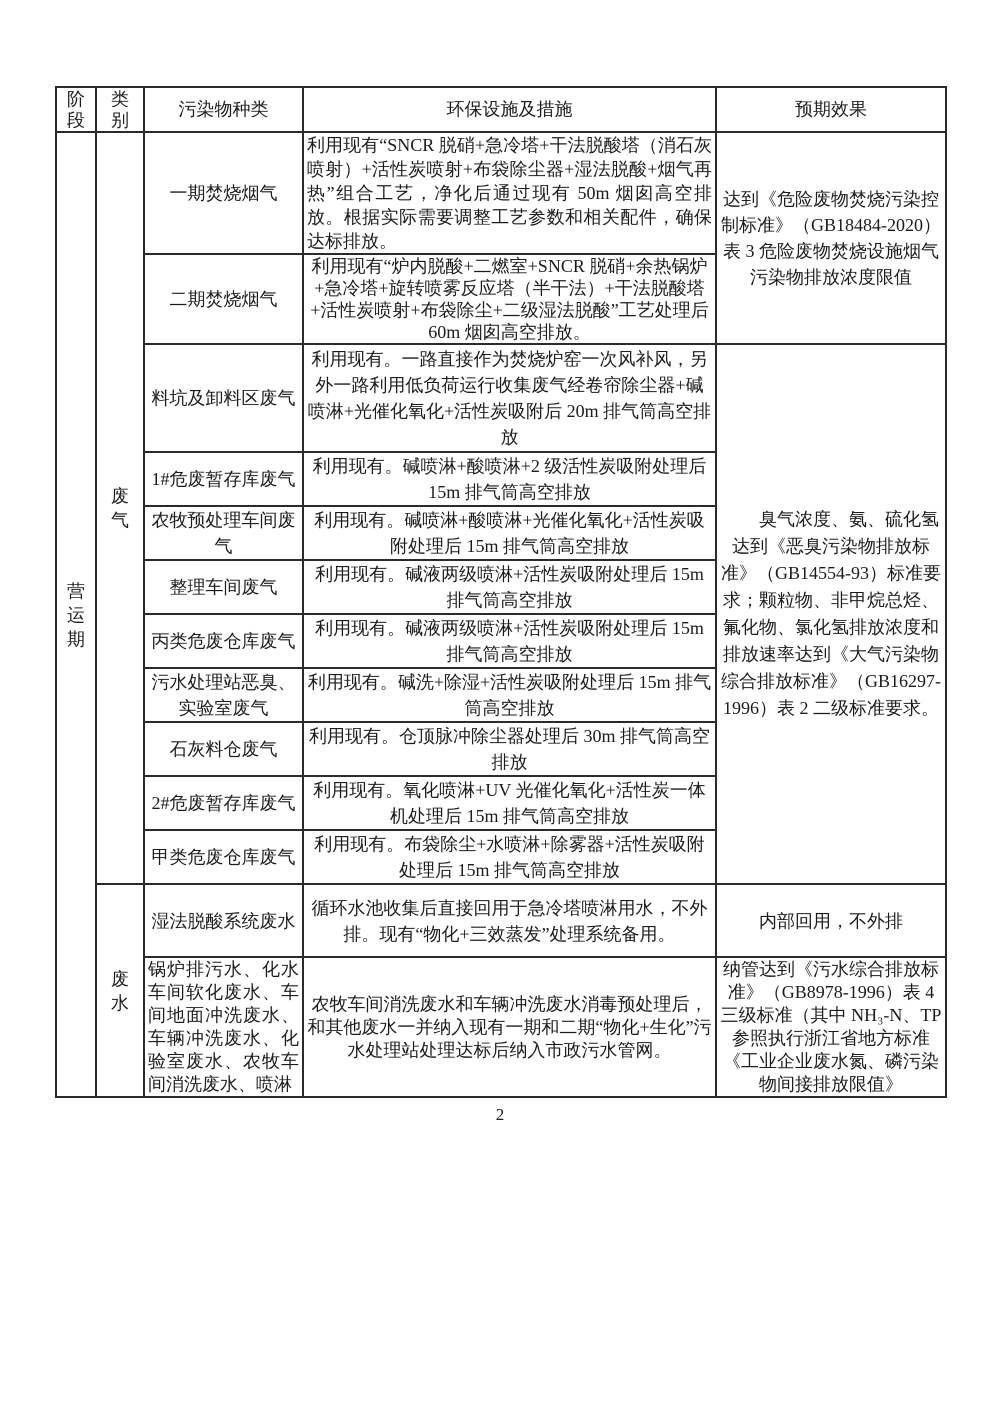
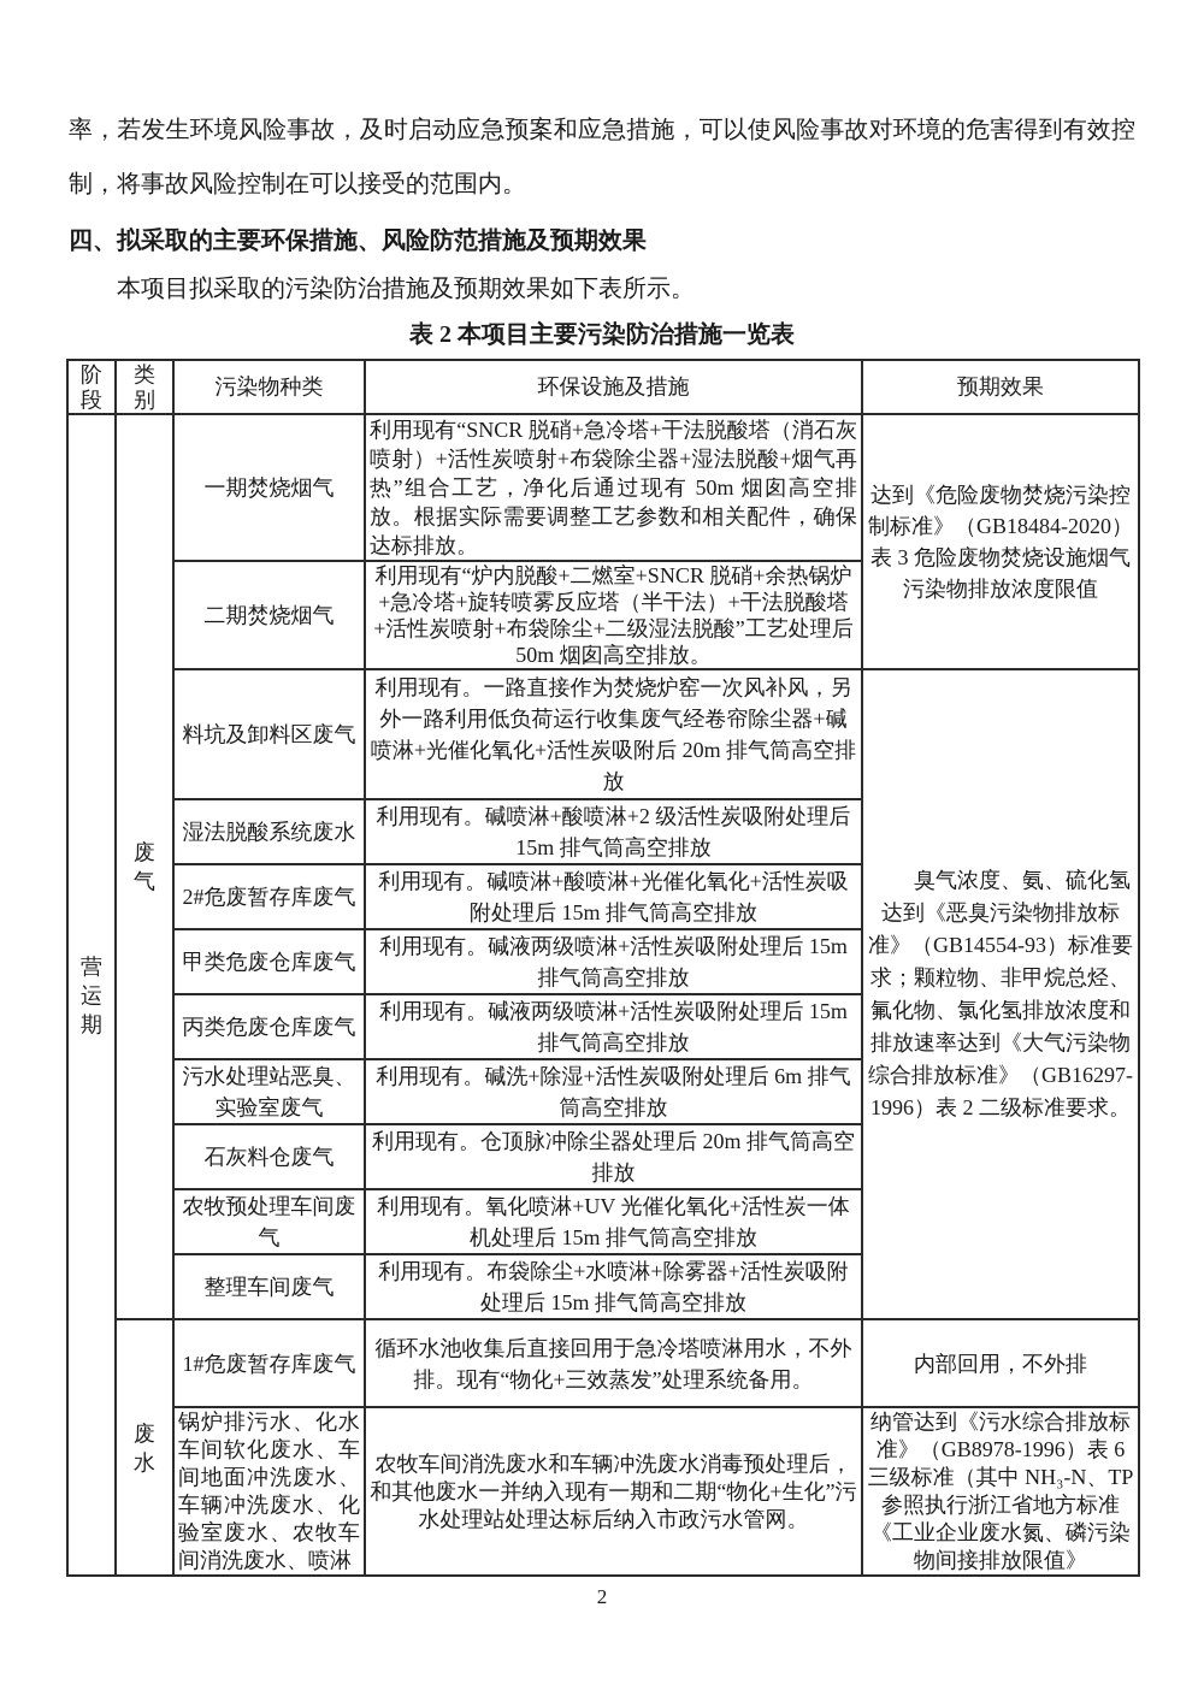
+ 率，若发生环境风险事故，及时启动应急预案和应急措施，可以使风险事故对环境的危害得到有效控制，将事故风险控制在可以接受的范围内。
+ 四、拟采取的主要环保措施、风险防范措施及预期效果
+ 本项目拟采取的污染防治措施及预期效果如下表所示。
+ 表 2 本项目主要污染防治措施一览表
  阶 段	类 别	污染物种类	环保设施及措施	预期效果
  营 运 期	废 气	一期焚烧烟气	利用现有“SNCR 脱硝+急冷塔+干法脱酸塔（消石灰喷射）+活性炭喷射+布袋除尘器+湿法脱酸+烟气再热”组合工艺，净化后通过现有 50m 烟囱高空排放。根据实际需要调整工艺参数和相关配件，确保达标排放。	达到《危险废物焚烧污染控制标准》（GB18484-2020）表 3 危险废物焚烧设施烟气污染物排放浓度限值
- 二期焚烧烟气	利用现有“炉内脱酸+二燃室+SNCR 脱硝+余热锅炉+急冷塔+旋转喷雾反应塔（半干法）+干法脱酸塔+活性炭喷射+布袋除尘+二级湿法脱酸”工艺处理后 60m 烟囱高空排放。
+ 二期焚烧烟气	利用现有“炉内脱酸+二燃室+SNCR 脱硝+余热锅炉+急冷塔+旋转喷雾反应塔（半干法）+干法脱酸塔+活性炭喷射+布袋除尘+二级湿法脱酸”工艺处理后 50m 烟囱高空排放。
  料坑及卸料区废气	利用现有。一路直接作为焚烧炉窑一次风补风，另外一路利用低负荷运行收集废气经卷帘除尘器+碱喷淋+光催化氧化+活性炭吸附后 20m 排气筒高空排放	臭气浓度、氨、硫化氢达到《恶臭污染物排放标准》（GB14554-93）标准要求；颗粒物、非甲烷总烃、氟化物、氯化氢排放浓度和排放速率达到《大气污染物综合排放标准》（GB16297-1996）表 2 二级标准要求。
- 1#危废暂存库废气	利用现有。碱喷淋+酸喷淋+2 级活性炭吸附处理后 15m 排气筒高空排放
+ 湿法脱酸系统废水	利用现有。碱喷淋+酸喷淋+2 级活性炭吸附处理后 15m 排气筒高空排放
- 农牧预处理车间废气	利用现有。碱喷淋+酸喷淋+光催化氧化+活性炭吸附处理后 15m 排气筒高空排放
+ 2#危废暂存库废气	利用现有。碱喷淋+酸喷淋+光催化氧化+活性炭吸附处理后 15m 排气筒高空排放
- 整理车间废气	利用现有。碱液两级喷淋+活性炭吸附处理后 15m 排气筒高空排放
+ 甲类危废仓库废气	利用现有。碱液两级喷淋+活性炭吸附处理后 15m 排气筒高空排放
  丙类危废仓库废气	利用现有。碱液两级喷淋+活性炭吸附处理后 15m 排气筒高空排放
- 污水处理站恶臭、实验室废气	利用现有。碱洗+除湿+活性炭吸附处理后 15m 排气筒高空排放
+ 污水处理站恶臭、实验室废气	利用现有。碱洗+除湿+活性炭吸附处理后 6m 排气筒高空排放
- 石灰料仓废气	利用现有。仓顶脉冲除尘器处理后 30m 排气筒高空排放
+ 石灰料仓废气	利用现有。仓顶脉冲除尘器处理后 20m 排气筒高空排放
- 2#危废暂存库废气	利用现有。氧化喷淋+UV 光催化氧化+活性炭一体机处理后 15m 排气筒高空排放
+ 农牧预处理车间废气	利用现有。氧化喷淋+UV 光催化氧化+活性炭一体机处理后 15m 排气筒高空排放
- 甲类危废仓库废气	利用现有。布袋除尘+水喷淋+除雾器+活性炭吸附处理后 15m 排气筒高空排放
+ 整理车间废气	利用现有。布袋除尘+水喷淋+除雾器+活性炭吸附处理后 15m 排气筒高空排放
- 废 水	湿法脱酸系统废水	循环水池收集后直接回用于急冷塔喷淋用水，不外排。现有“物化+三效蒸发”处理系统备用。	内部回用，不外排
+ 废 水	1#危废暂存库废气	循环水池收集后直接回用于急冷塔喷淋用水，不外排。现有“物化+三效蒸发”处理系统备用。	内部回用，不外排
- 锅炉排污水、化水车间软化废水、车间地面冲洗废水、车辆冲洗废水、化验室废水、农牧车间消洗废水、喷淋	农牧车间消洗废水和车辆冲洗废水消毒预处理后，和其他废水一并纳入现有一期和二期“物化+生化”污水处理站处理达标后纳入市政污水管网。	纳管达到《污水综合排放标准》（GB8978-1996）表 4 三级标准（其中 NH₃-N、TP 参照执行浙江省地方标准《工业企业废水氮、磷污染物间接排放限值》
+ 锅炉排污水、化水车间软化废水、车间地面冲洗废水、车辆冲洗废水、化验室废水、农牧车间消洗废水、喷淋	农牧车间消洗废水和车辆冲洗废水消毒预处理后，和其他废水一并纳入现有一期和二期“物化+生化”污水处理站处理达标后纳入市政污水管网。	纳管达到《污水综合排放标准》（GB8978-1996）表 6 三级标准（其中 NH₃-N、TP 参照执行浙江省地方标准《工业企业废水氮、磷污染物间接排放限值》
  2
